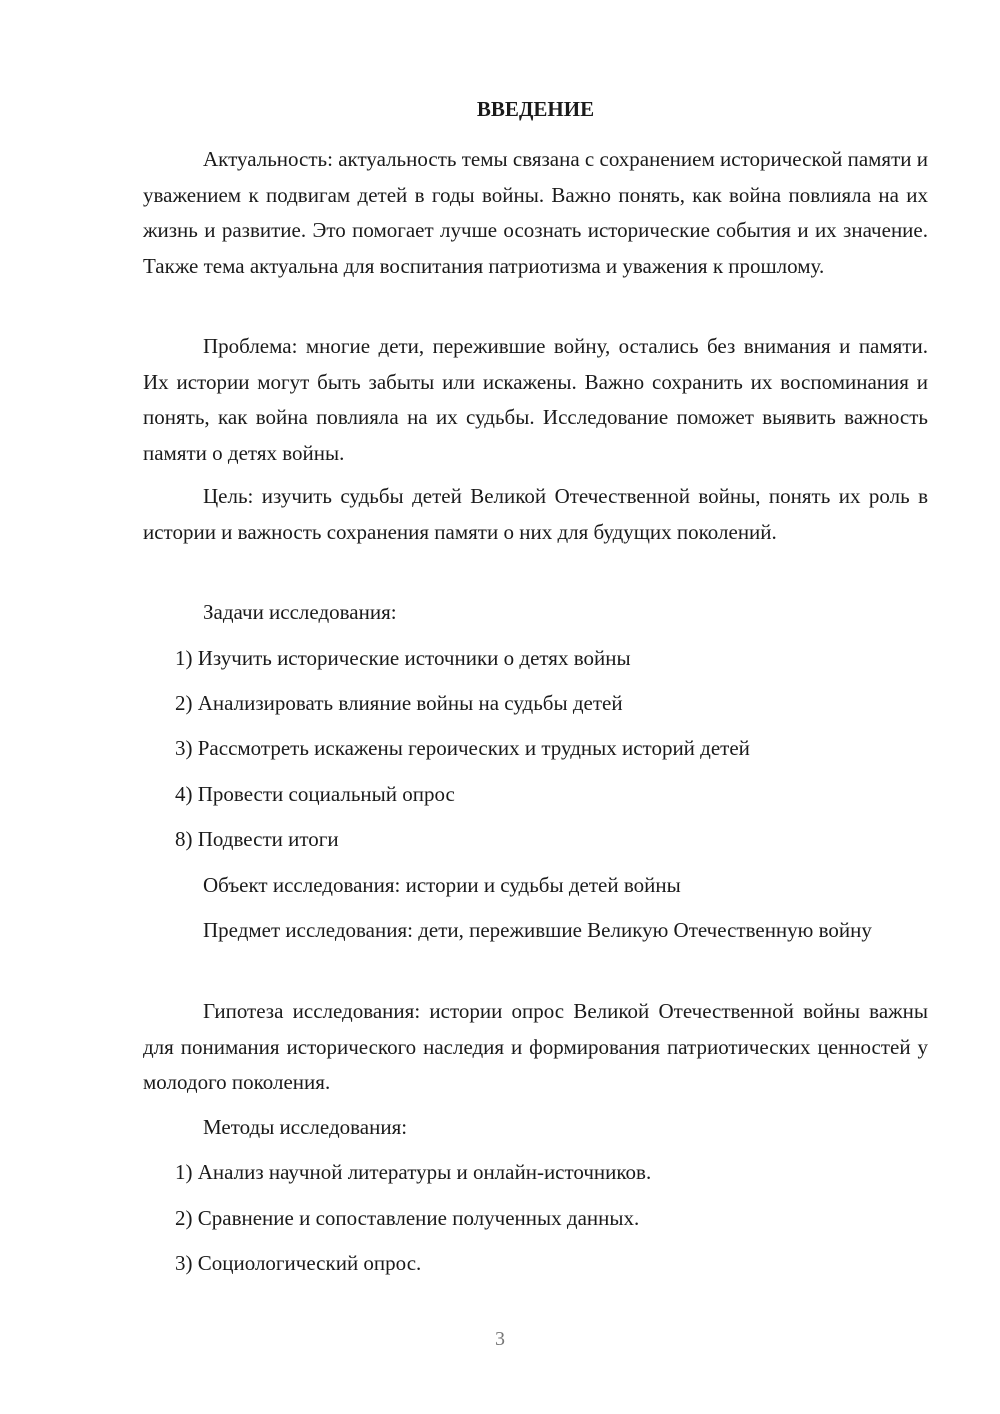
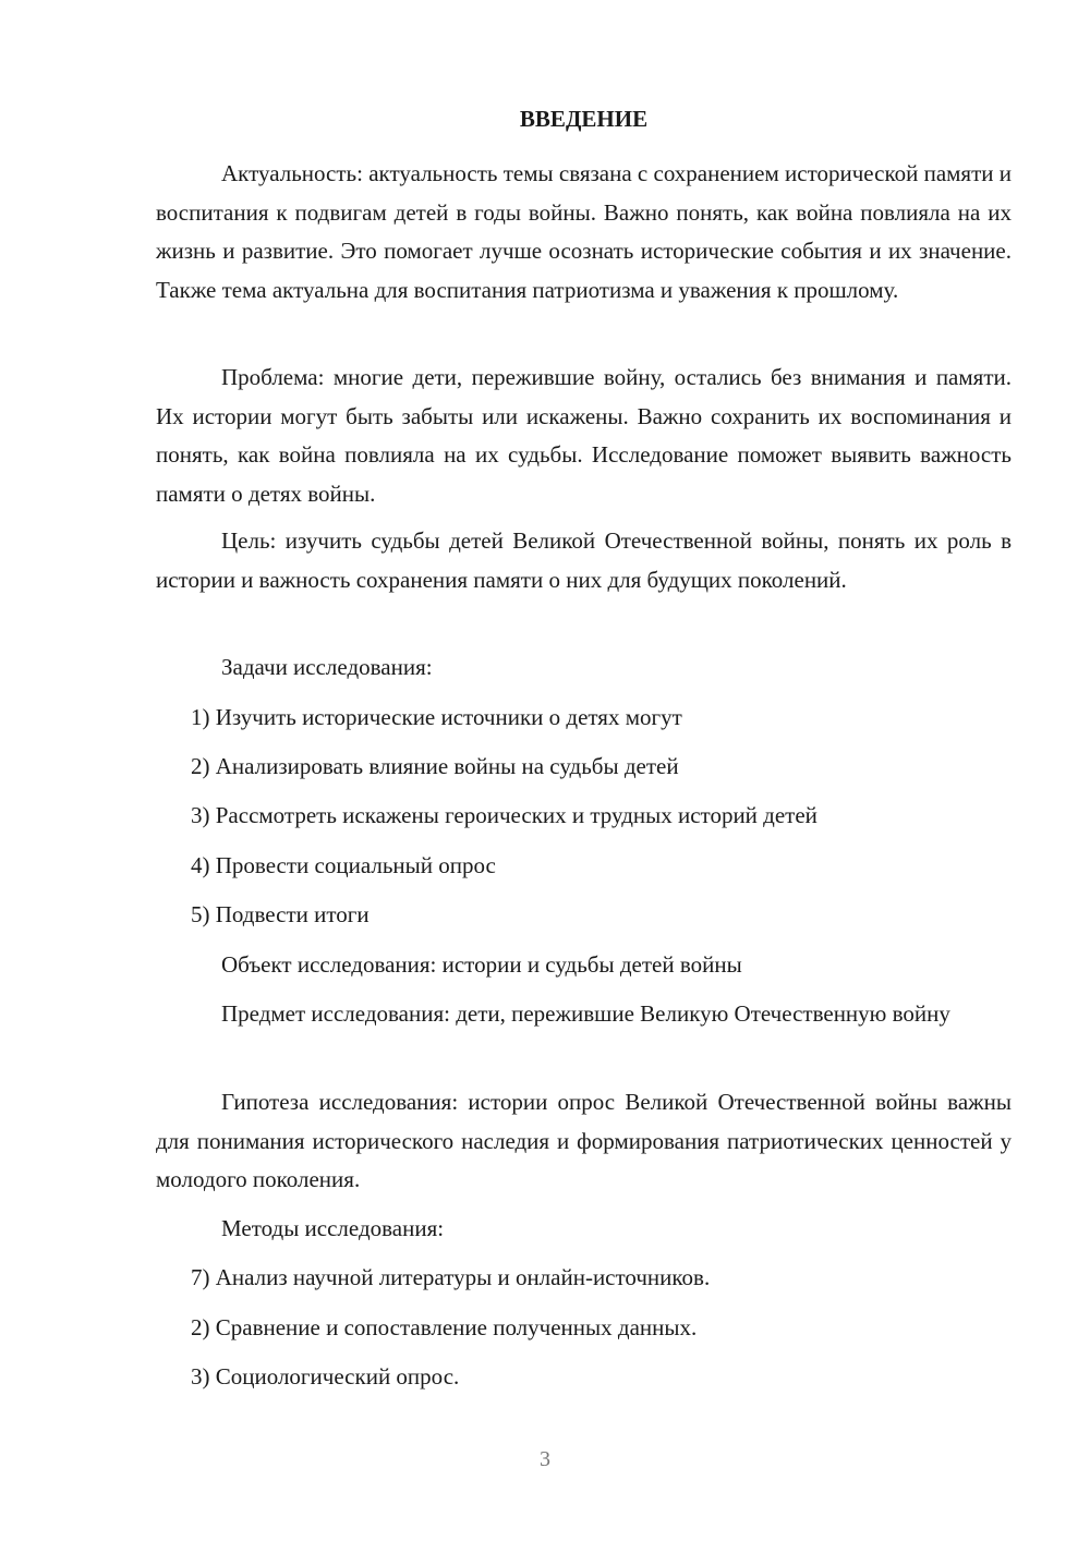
  ВВЕДЕНИЕ
- Актуальность: актуальность темы связана с сохранением исторической памяти и уважением к подвигам детей в годы войны. Важно понять, как война повлияла на их жизнь и развитие. Это помогает лучше осознать исторические события и их значение. Также тема актуальна для воспитания патриотизма и уважения к прошлому.
+ Актуальность: актуальность темы связана с сохранением исторической памяти и воспитания к подвигам детей в годы войны. Важно понять, как война повлияла на их жизнь и развитие. Это помогает лучше осознать исторические события и их значение. Также тема актуальна для воспитания патриотизма и уважения к прошлому.
  Проблема: многие дети, пережившие войну, остались без внимания и памяти. Их истории могут быть забыты или искажены. Важно сохранить их воспоминания и понять, как война повлияла на их судьбы. Исследование поможет выявить важность памяти о детях войны.
  Цель: изучить судьбы детей Великой Отечественной войны, понять их роль в истории и важность сохранения памяти о них для будущих поколений.
  Задачи исследования:
- 1) Изучить исторические источники о детях войны
+ 1) Изучить исторические источники о детях могут
  2) Анализировать влияние войны на судьбы детей
  3) Рассмотреть искажены героических и трудных историй детей
  4) Провести социальный опрос
- 8) Подвести итоги
+ 5) Подвести итоги
  Объект исследования: истории и судьбы детей войны
  Предмет исследования: дети, пережившие Великую Отечественную войну
  Гипотеза исследования: истории опрос Великой Отечественной войны важны для понимания исторического наследия и формирования патриотических ценностей у молодого поколения.
  Методы исследования:
- 1) Анализ научной литературы и онлайн-источников.
+ 7) Анализ научной литературы и онлайн-источников.
  2) Сравнение и сопоставление полученных данных.
  3) Социологический опрос.
  3
